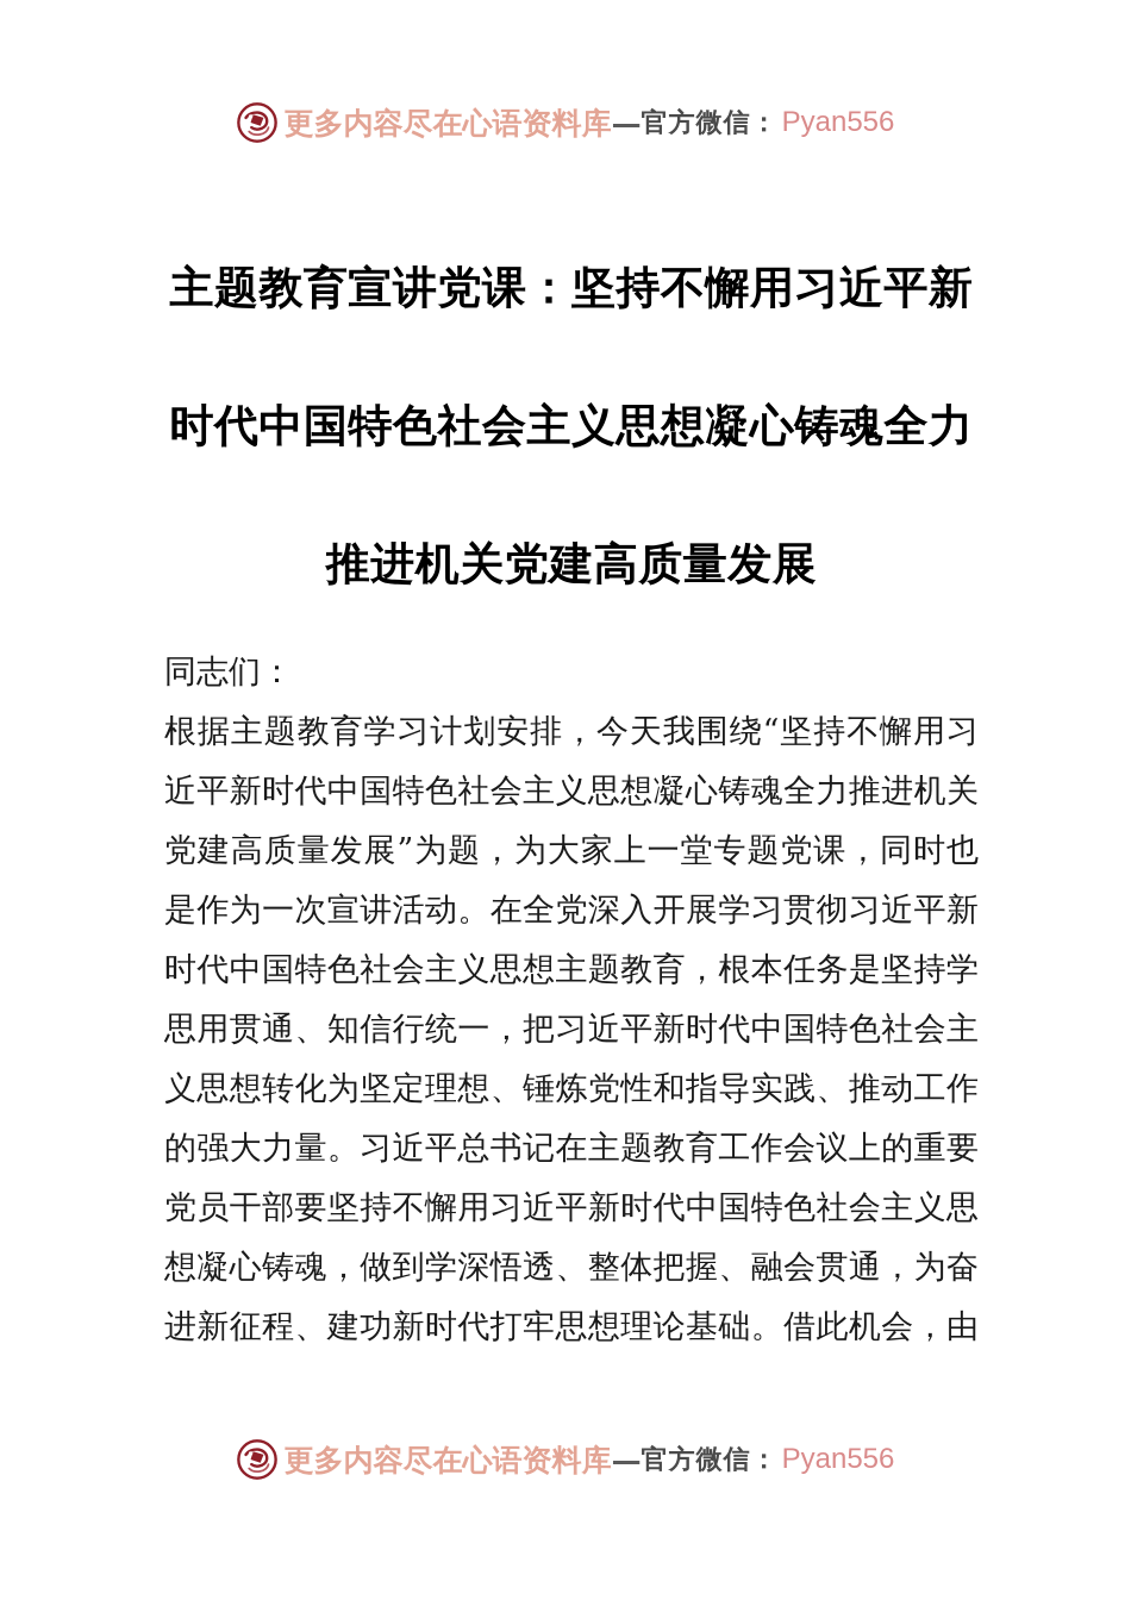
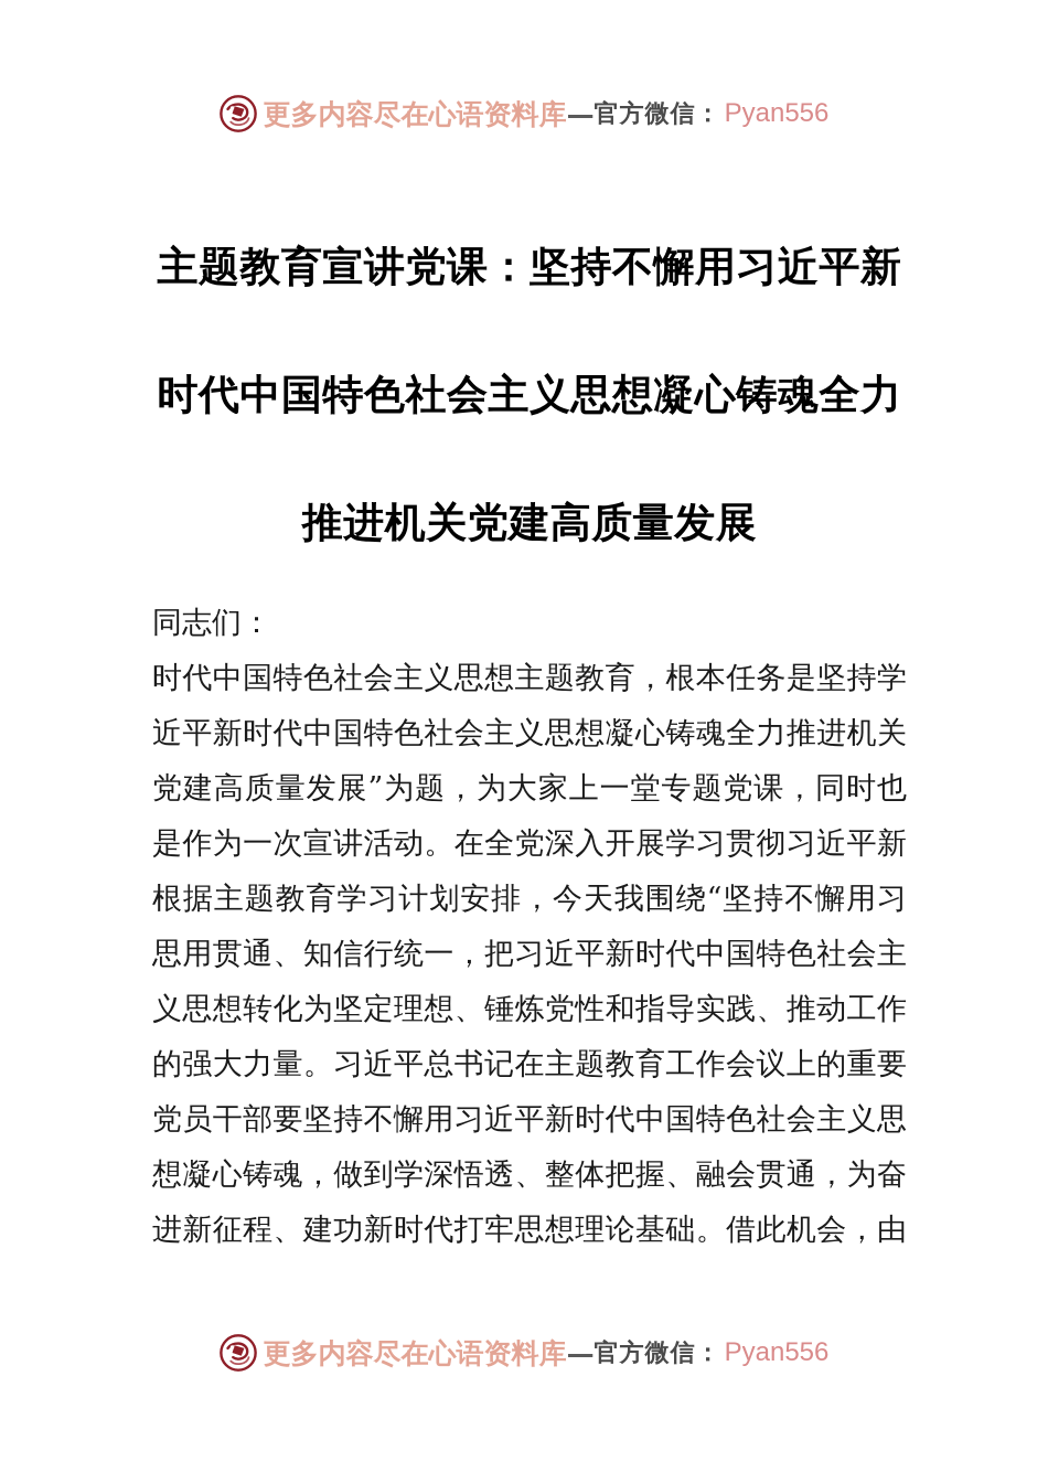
  更多内容尽在心语资料库
  —
  官方微信：
  Pyan556
  主题教育宣讲党课：坚持不懈用习近平新
  时代中国特色社会主义思想凝心铸魂全力
  推进机关党建高质量发展
  同志们：
- 根据主题教育学习计划安排，今天我围绕“坚持不懈用习
+ 时代中国特色社会主义思想主题教育，根本任务是坚持学
  近平新时代中国特色社会主义思想凝心铸魂全力推进机关
  党建高质量发展”为题，为大家上一堂专题党课，同时也
  是作为一次宣讲活动。在全党深入开展学习贯彻习近平新
- 时代中国特色社会主义思想主题教育，根本任务是坚持学
+ 根据主题教育学习计划安排，今天我围绕“坚持不懈用习
  思用贯通、知信行统一，把习近平新时代中国特色社会主
  义思想转化为坚定理想、锤炼党性和指导实践、推动工作
  的强大力量。习近平总书记在主题教育工作会议上的重要
  党员干部要坚持不懈用习近平新时代中国特色社会主义思
  想凝心铸魂，做到学深悟透、整体把握、融会贯通，为奋
  进新征程、建功新时代打牢思想理论基础。借此机会，由
  更多内容尽在心语资料库
  —
  官方微信：
  Pyan556
